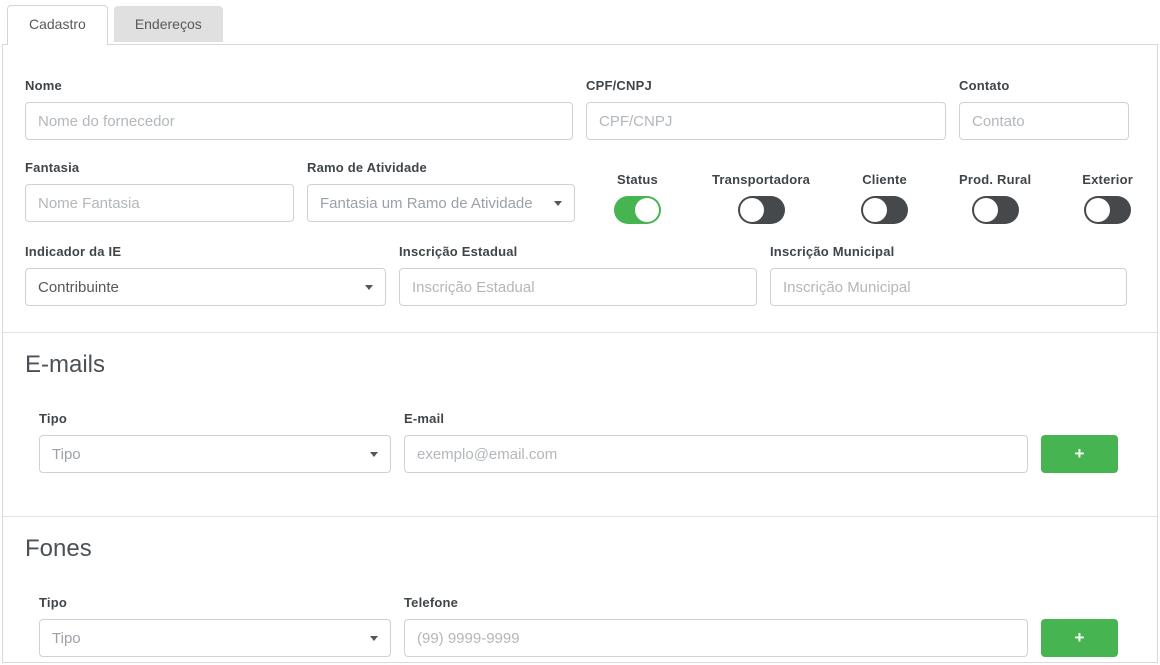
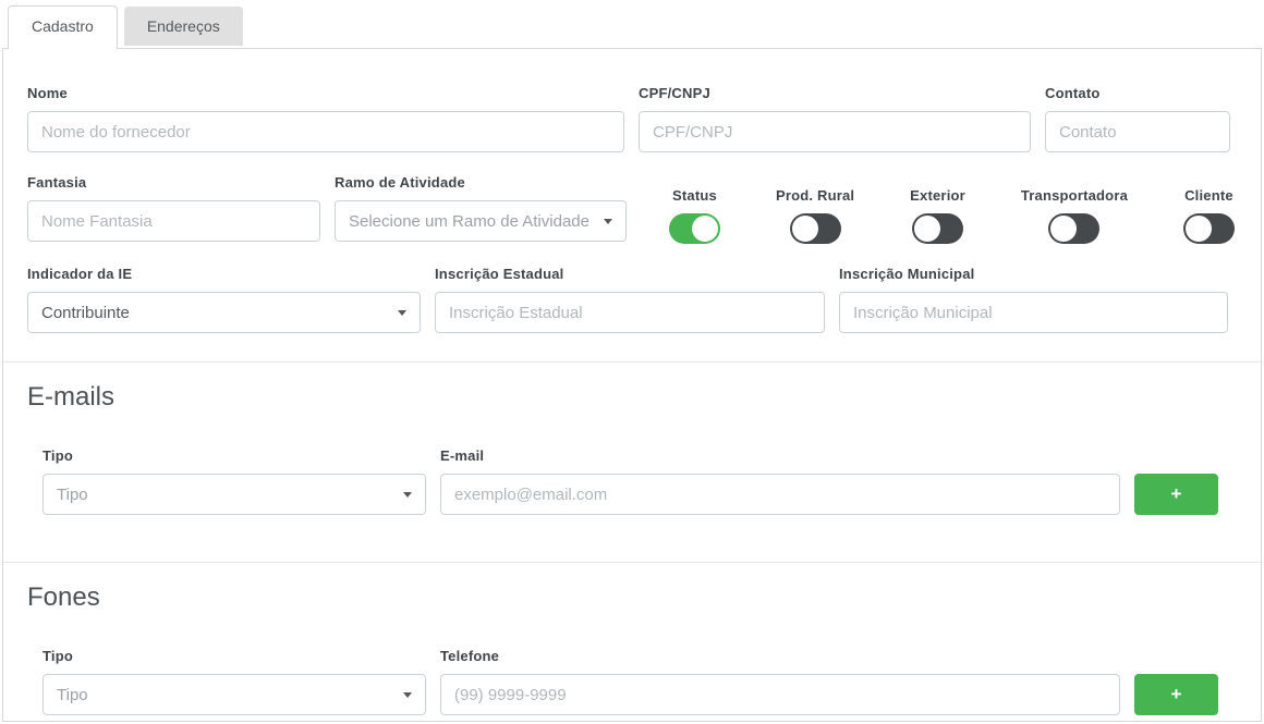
  Cadastro
  Endereços
  Nome
  Nome do fornecedor
  CPF/CNPJ
  CPF/CNPJ
  Contato
  Contato
  Fantasia
  Nome Fantasia
  Ramo de Atividade
- Fantasia um Ramo de Atividade
+ Selecione um Ramo de Atividade
  Status
- Transportadora
+ Prod. Rural
- Cliente
+ Exterior
- Prod. Rural
+ Transportadora
- Exterior
+ Cliente
  Indicador da IE
  Contribuinte
  Inscrição Estadual
  Inscrição Estadual
  Inscrição Municipal
  Inscrição Municipal
  E-mails
  Tipo
  Tipo
  E-mail
  exemplo@email.com
  +
  Fones
  Tipo
  Tipo
  Telefone
  (99) 9999-9999
  +
